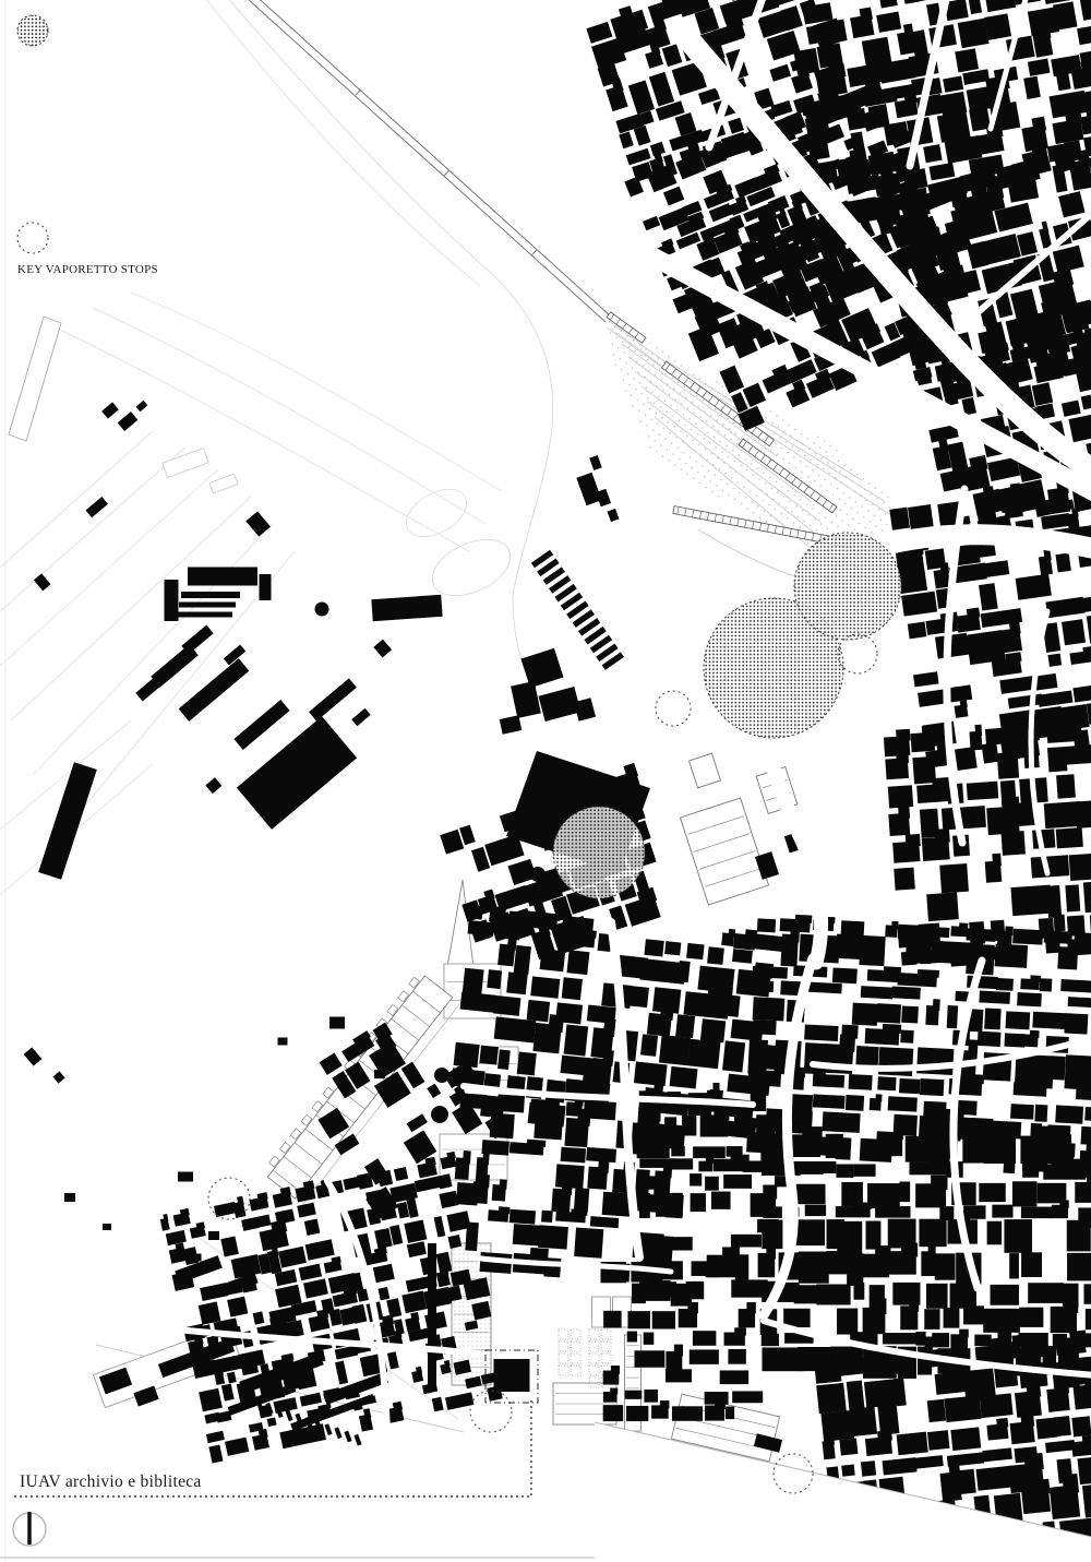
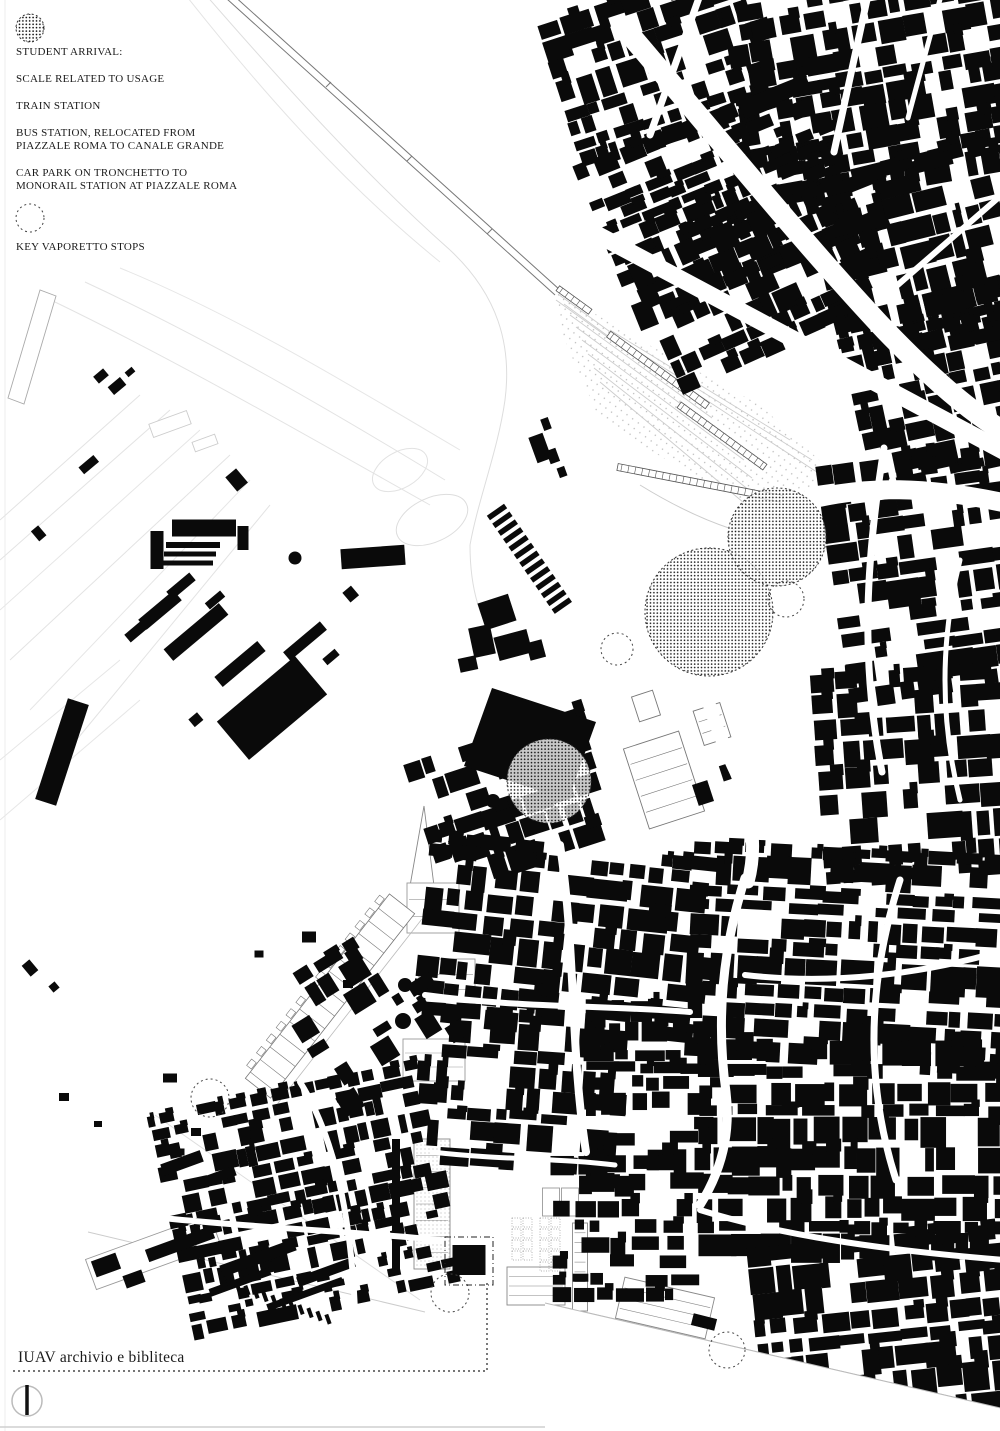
+ STUDENT ARRIVAL:
+ SCALE RELATED TO USAGE
+ TRAIN STATION
+ BUS STATION, RELOCATED FROM
+ PIAZZALE ROMA TO CANALE GRANDE
+ CAR PARK ON TRONCHETTO TO
+ MONORAIL STATION AT PIAZZALE ROMA
  KEY VAPORETTO STOPS
  IUAV archivio e bibliteca
